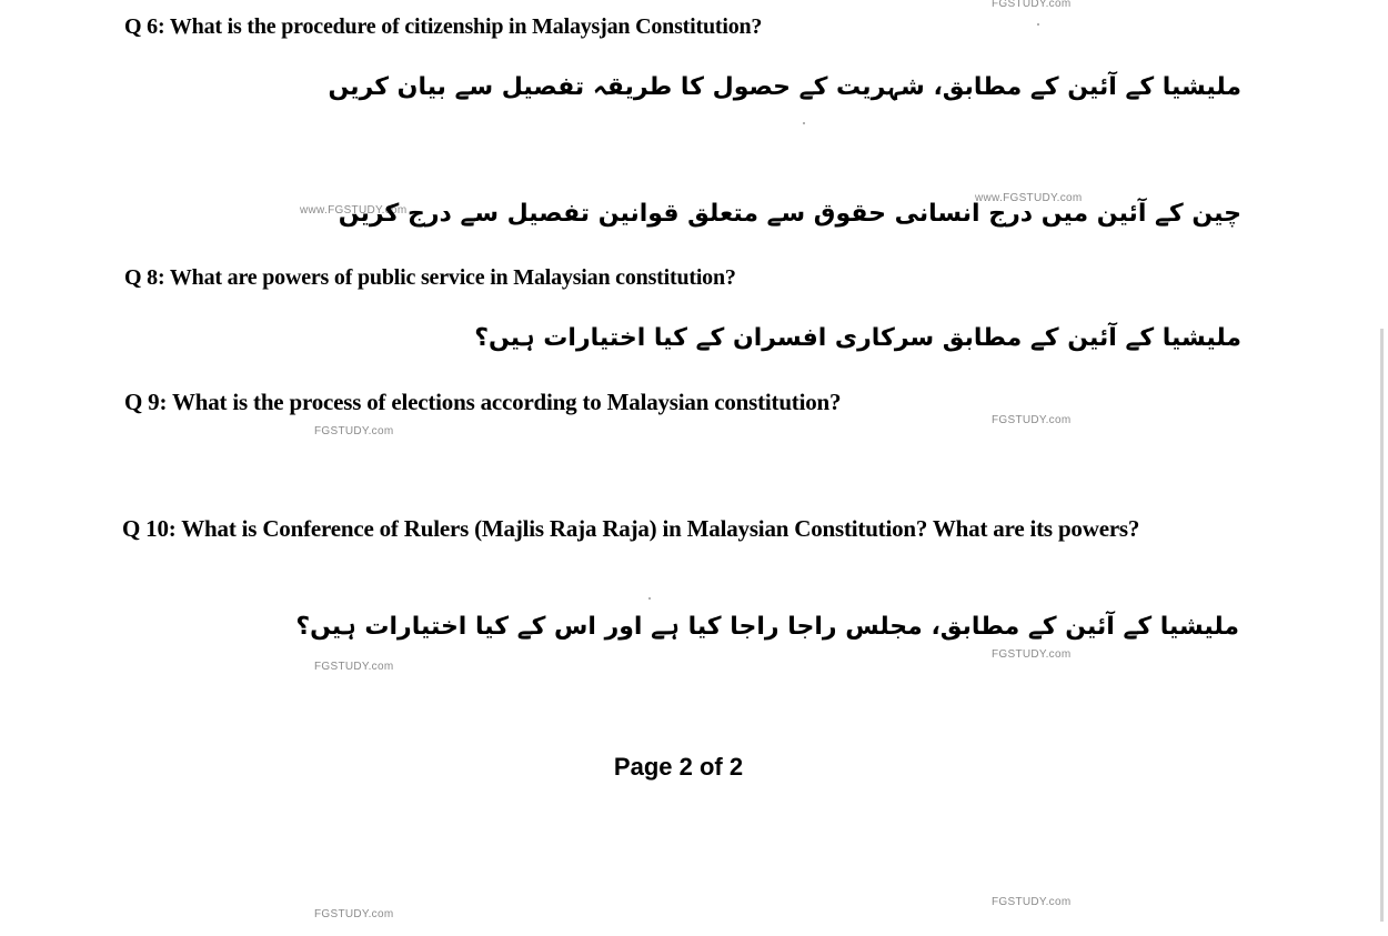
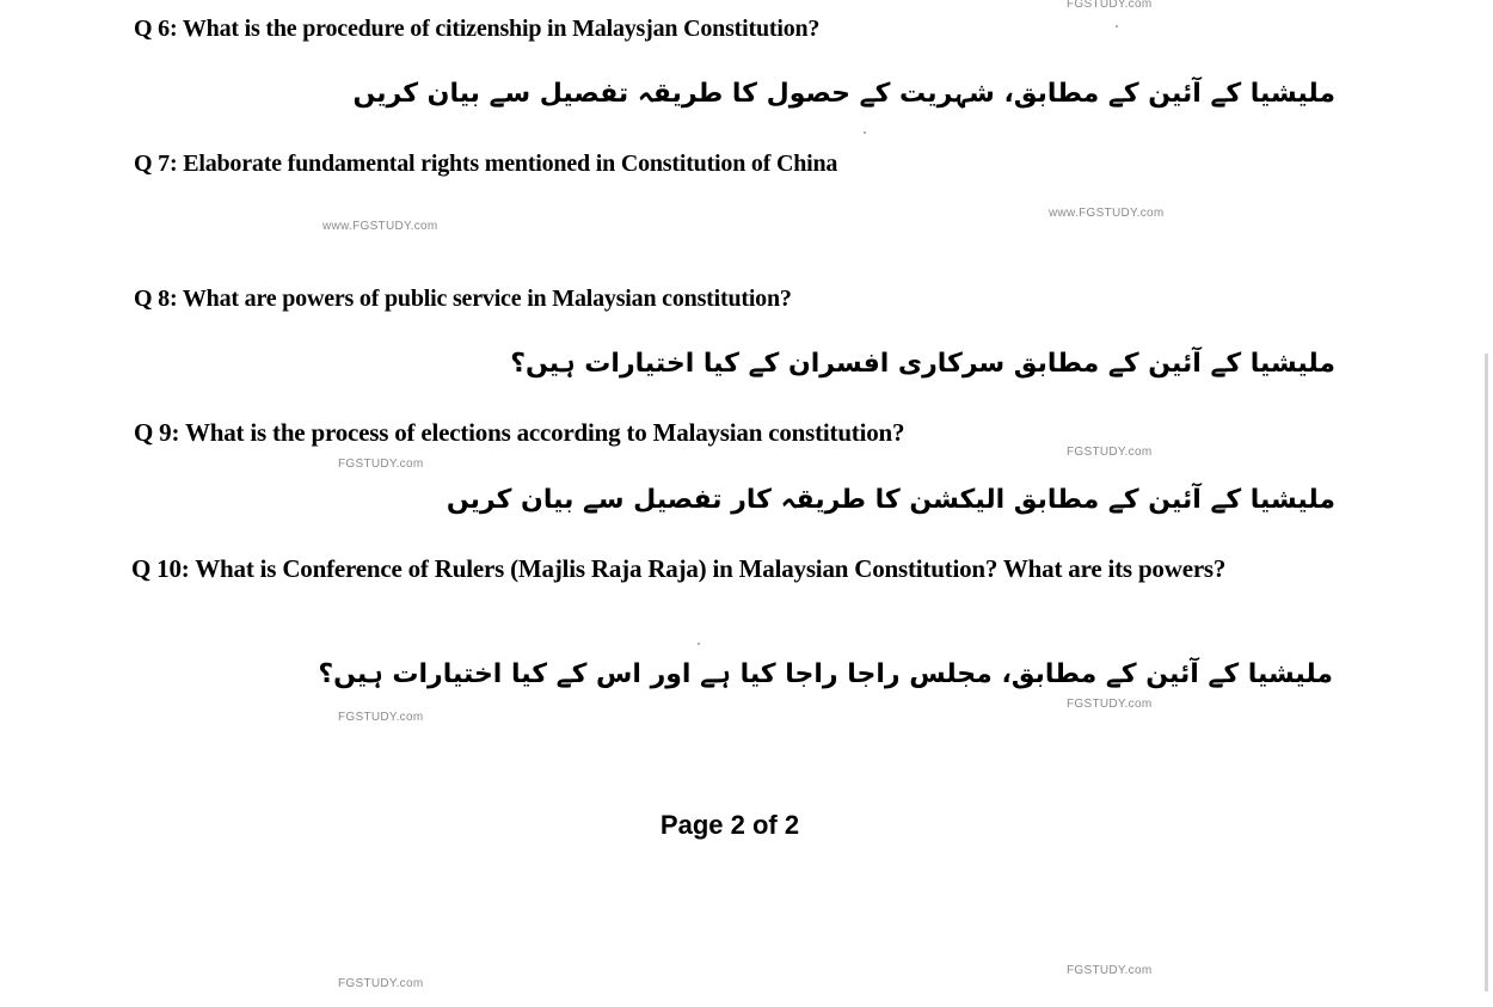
  FGSTUDY.com
  Q 6: What is the procedure of citizenship in Malaysjan Constitution?
  ملیشیا کے آئین کے مطابق، شہریت کے حصول کا طریقہ تفصیل سے بیان کریں
+ Q 7: Elaborate fundamental rights mentioned in Constitution of China
  www.FGSTUDY.com
  www.FGSTUDY.com
- چین کے آئین میں درج انسانی حقوق سے متعلق قوانین تفصیل سے درج کریں
  Q 8: What are powers of public service in Malaysian constitution?
  ملیشیا کے آئین کے مطابق سرکاری افسران کے کیا اختیارات ہیں؟
  Q 9: What is the process of elections according to Malaysian constitution?
  FGSTUDY.com
  FGSTUDY.com
+ ملیشیا کے آئین کے مطابق الیکشن کا طریقہ کار تفصیل سے بیان کریں
  Q 10: What is Conference of Rulers (Majlis Raja Raja) in Malaysian Constitution? What are its powers?
  ملیشیا کے آئین کے مطابق، مجلس راجا راجا کیا ہے اور اس کے کیا اختیارات ہیں؟
  FGSTUDY.com
  FGSTUDY.com
  Page 2 of 2
  FGSTUDY.com
  FGSTUDY.com
